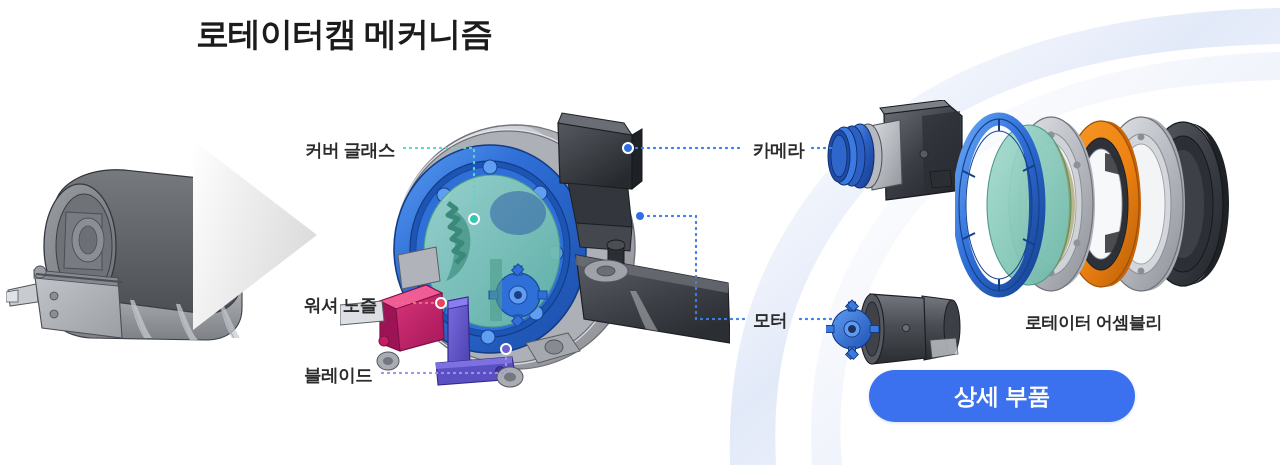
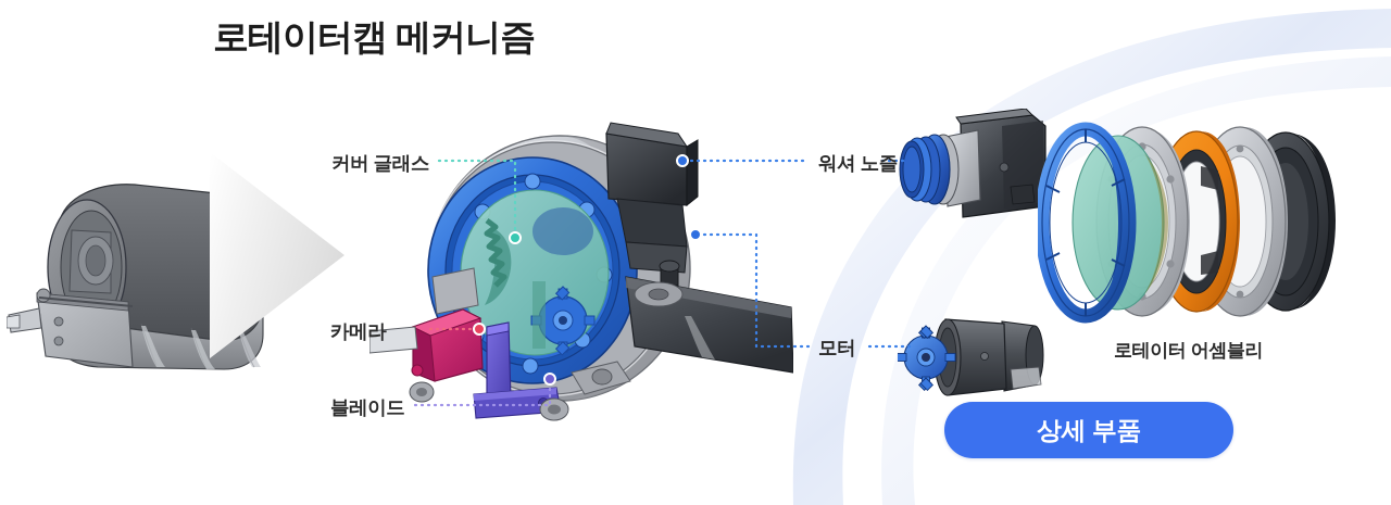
  로테이터캠 메커니즘
  커버 글래스
- 워셔 노즐
+ 카메라
  블레이드
- 카메라
+ 워셔 노즐
  모터
  로테이터 어셈블리
  상세 부품
